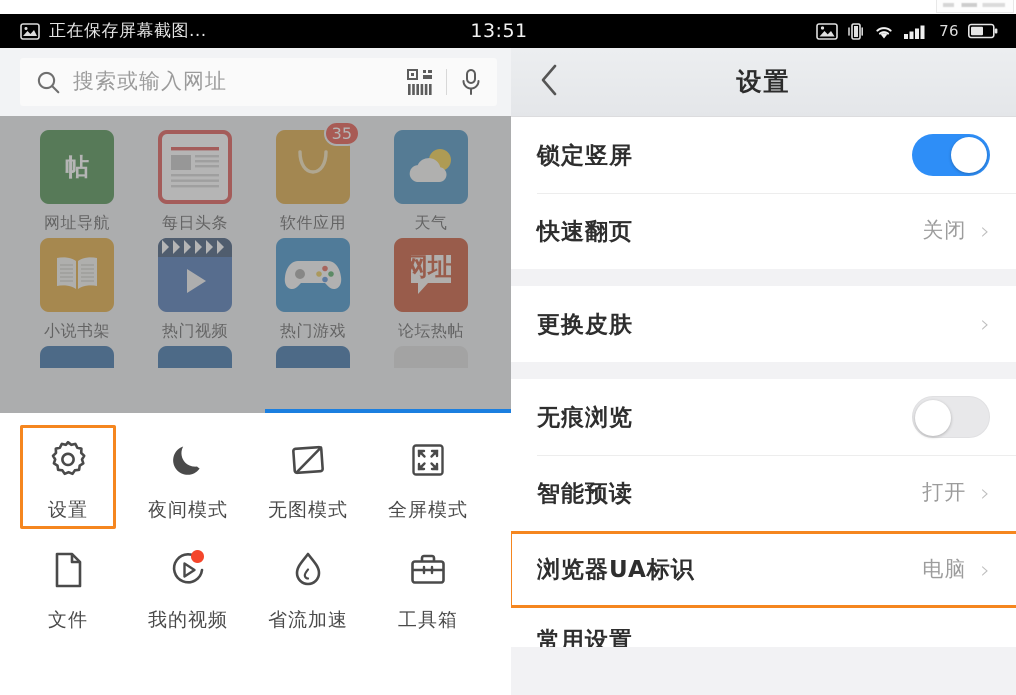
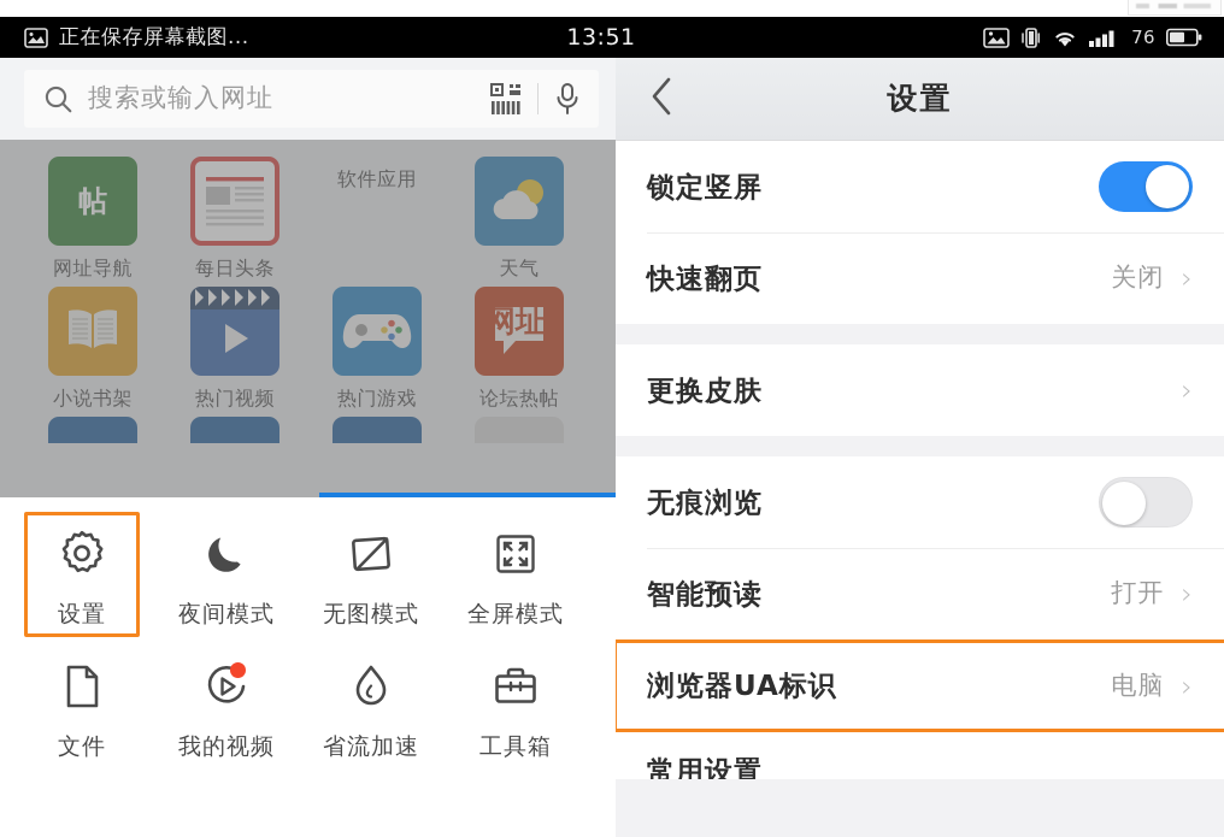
  正在保存屏幕截图...
  13:51
  76
  搜索或输入网址
  帖
  网址导航
  每日头条
- 35
  软件应用
  天气
  小说书架
  热门视频
  热门游戏
  网址
  论坛热帖
  设置
  夜间模式
  无图模式
  全屏模式
  文件
  我的视频
  省流加速
  工具箱
  设置
  锁定竖屏
  快速翻页
  关闭
  ›
  更换皮肤
  ›
  无痕浏览
  智能预读
  打开
  ›
  浏览器UA标识
  电脑
  ›
  常用设置
